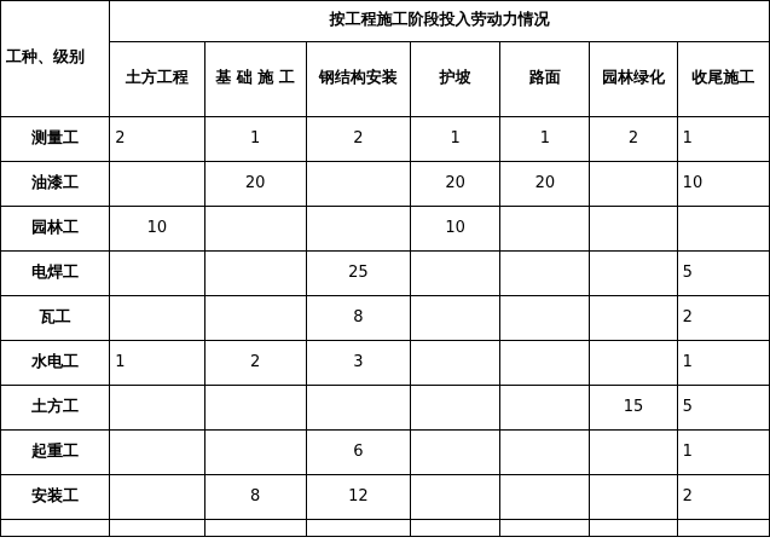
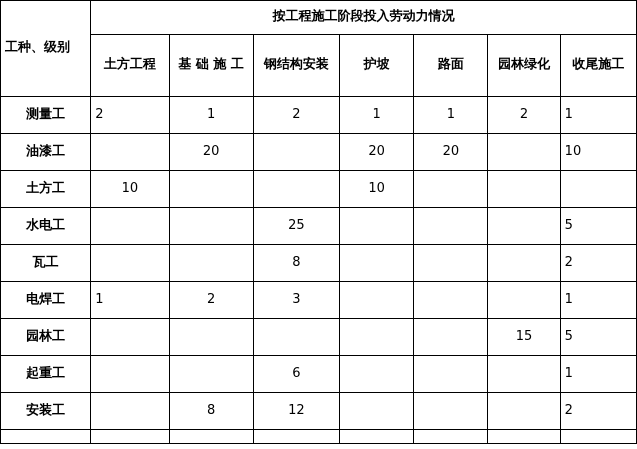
  工种、级别	按工程施工阶段投入劳动力情况
  土方工程	基 础 施 工	钢结构安装	护坡	路面	园林绿化	收尾施工
  测量工	2	1	2	1	1	2	1
  油漆工		20		20	20		10
- 园林工	10			10
+ 土方工	10			10
- 电焊工			25				5
+ 水电工			25				5
  瓦工			8				2
- 水电工	1	2	3				1
+ 电焊工	1	2	3				1
- 土方工						15	5
+ 园林工						15	5
  起重工			6				1
  安装工		8	12				2
